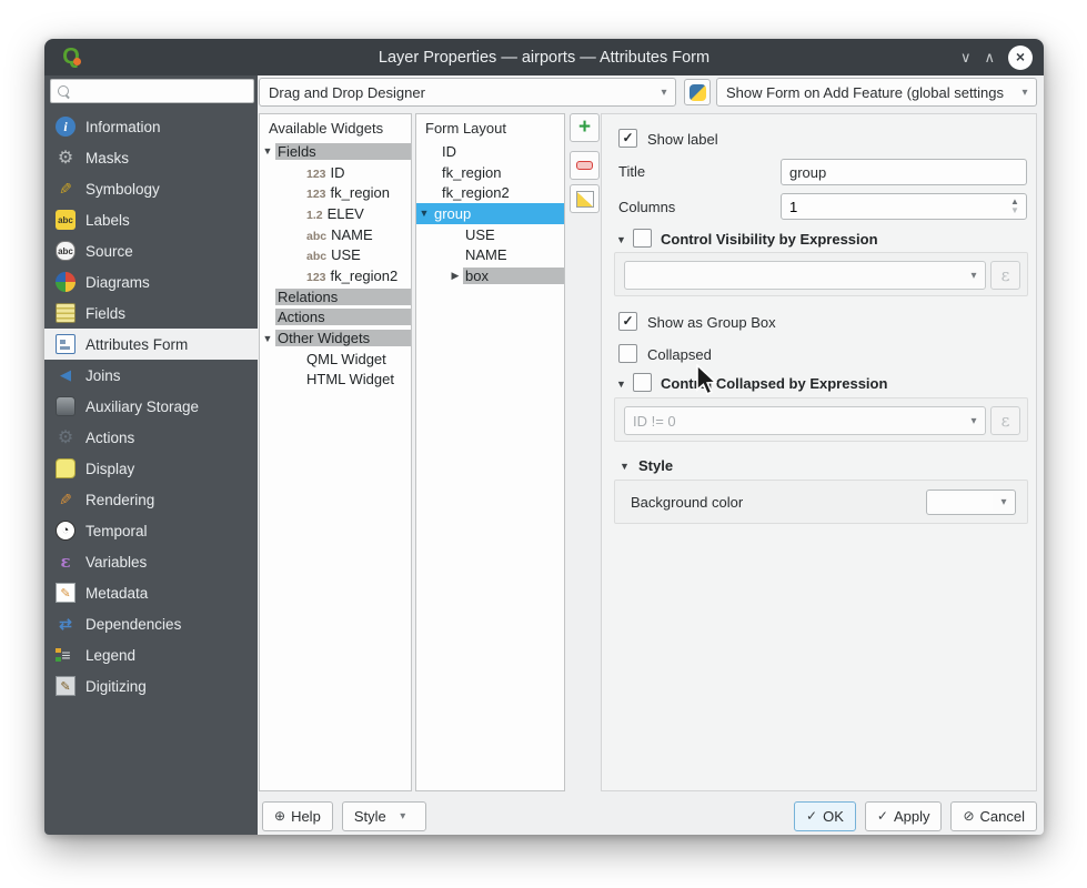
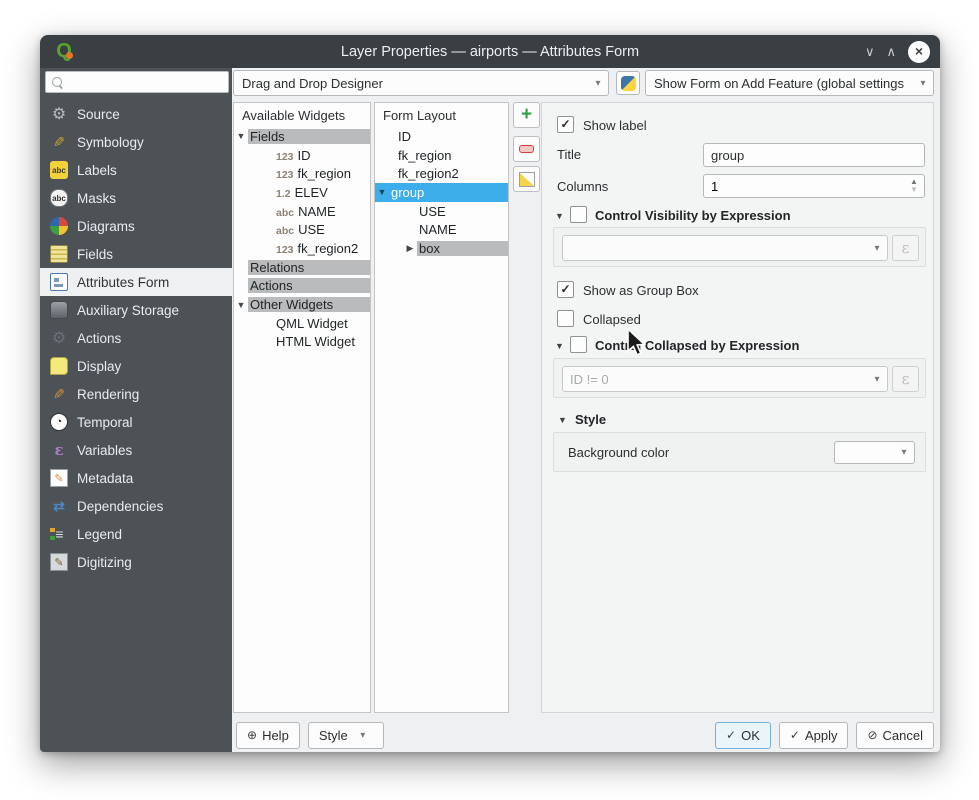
  Q
  Layer Properties — airports — Attributes Form
  ∨
  ∧
  ×
- i
- Information
  ⚙
- Masks
+ Source
  Symbology
  abc
  Labels
  abc
- Source
+ Masks
  Diagrams
  Fields
  Attributes Form
- ◀
- Joins
  Auxiliary Storage
  ⚙
  Actions
  Display
  Rendering
  ◔
  Temporal
  ε
  Variables
  ✎
  Metadata
  ⇄
  Dependencies
  ≡
  Legend
  ✎
  Digitizing
  Drag and Drop Designer
  Show Form on Add Feature (global settings
  Available Widgets
  ▼
  Fields
  123 ID
  123 fk_region
  1.2 ELEV
  abc NAME
  abc USE
  123 fk_region2
  Relations
  Actions
  ▼
  Other Widgets
  QML Widget
  HTML Widget
  Form Layout
  ID
  fk_region
  fk_region2
  ▼
  group
  USE
  NAME
  ▶
  box
  +
  Show label
  Title
  group
  Columns
  1
  ▲
  ▼
  ▼
  Control Visibility by Expression
  ε
  Show as Group Box
  Collapsed
  ▼
  Contr Collapsed by Expression
  ID != 0
  ε
  ▼
  Style
  Background color
  Help
  Style
  OK
  Apply
  Cancel
